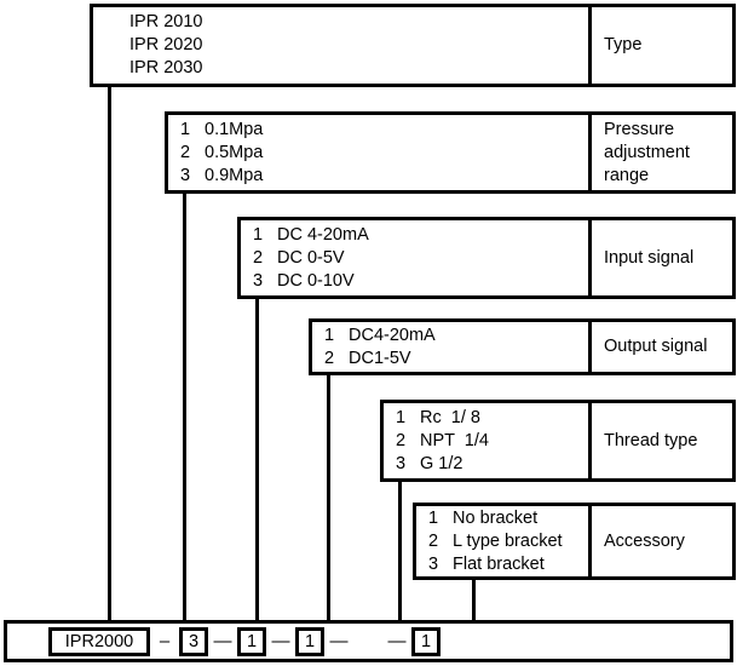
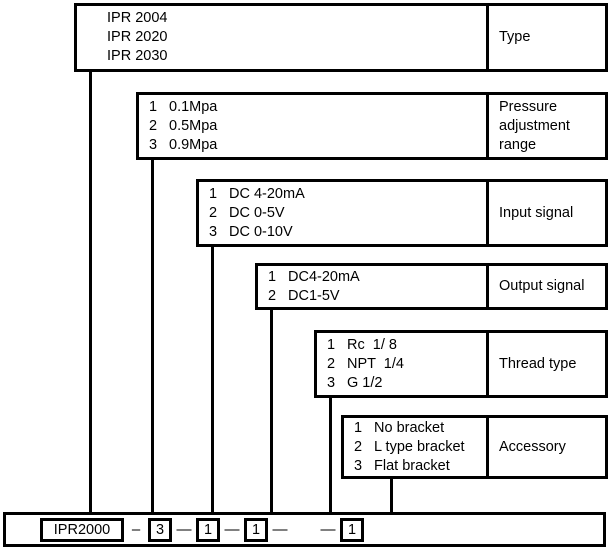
- IPR 2010
+ IPR 2004
  IPR 2020
  IPR 2030
  Type
  1 0.1Mpa
  2 0.5Mpa
  3 0.9Mpa
  Pressure
  adjustment
  range
  1 DC 4-20mA
  2 DC 0-5V
  3 DC 0-10V
  Input signal
  1 DC4-20mA
  2 DC1-5V
  Output signal
  1 Rc 1/ 8
  2 NPT 1/4
  3 G 1/2
  Thread type
  1 No bracket
  2 L type bracket
  3 Flat bracket
  Accessory
  IPR2000
  –
  3
  —
  1
  —
  1
  —
  —
  1
